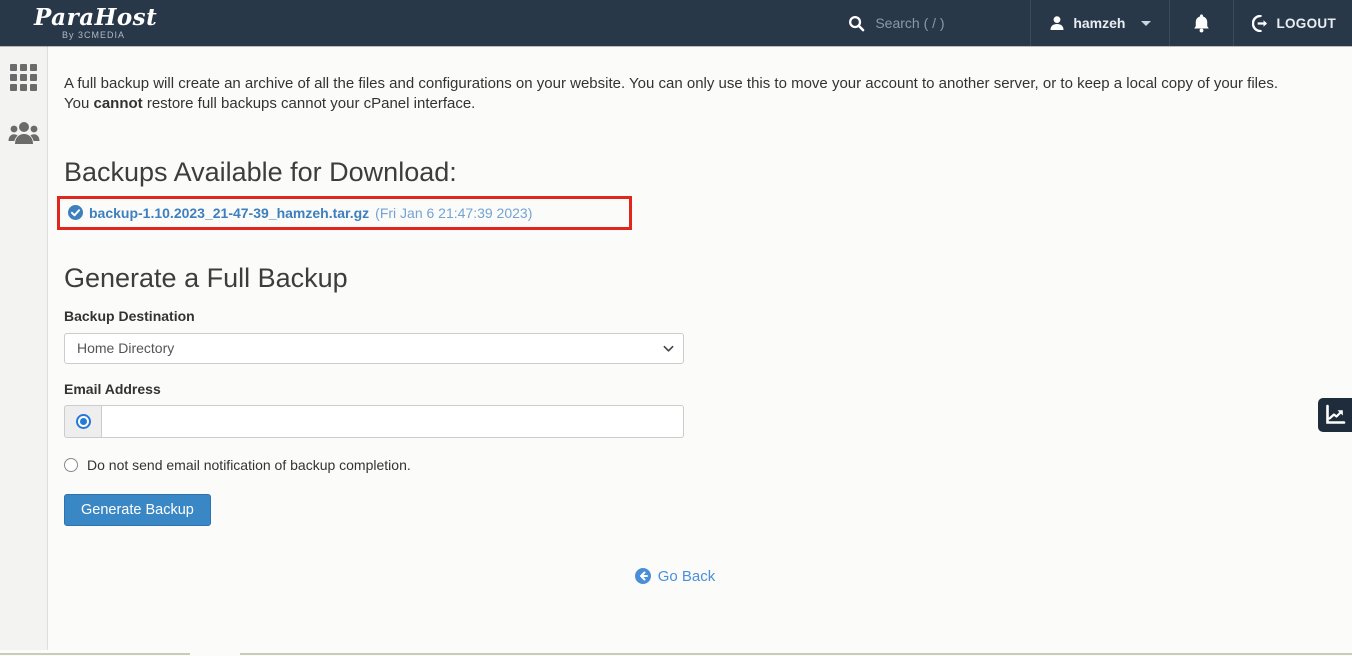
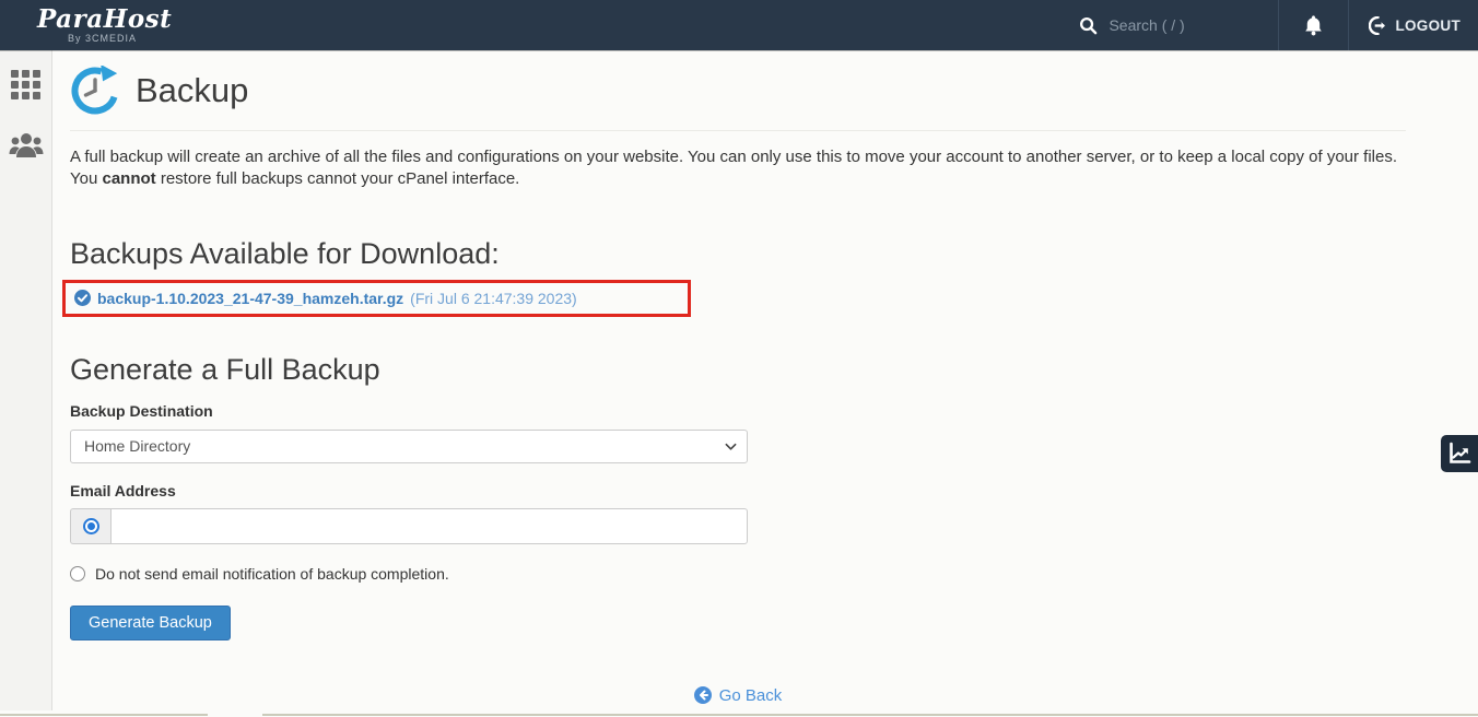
  ParaHost
  By 3CMEDIA
  Search ( / )
- hamzeh
  LOGOUT
+ Backup
  A full backup will create an archive of all the files and configurations on your website. You can only use this to move your account to another server, or to keep a local copy of your files. You cannot restore full backups cannot your cPanel interface.
  Backups Available for Download:
  backup-1.10.2023_21-47-39_hamzeh.tar.gz
- (Fri Jan 6 21:47:39 2023)
+ (Fri Jul 6 21:47:39 2023)
  Generate a Full Backup
  Backup Destination
  Home Directory
  Email Address
  Do not send email notification of backup completion.
  Generate Backup
  Go Back
